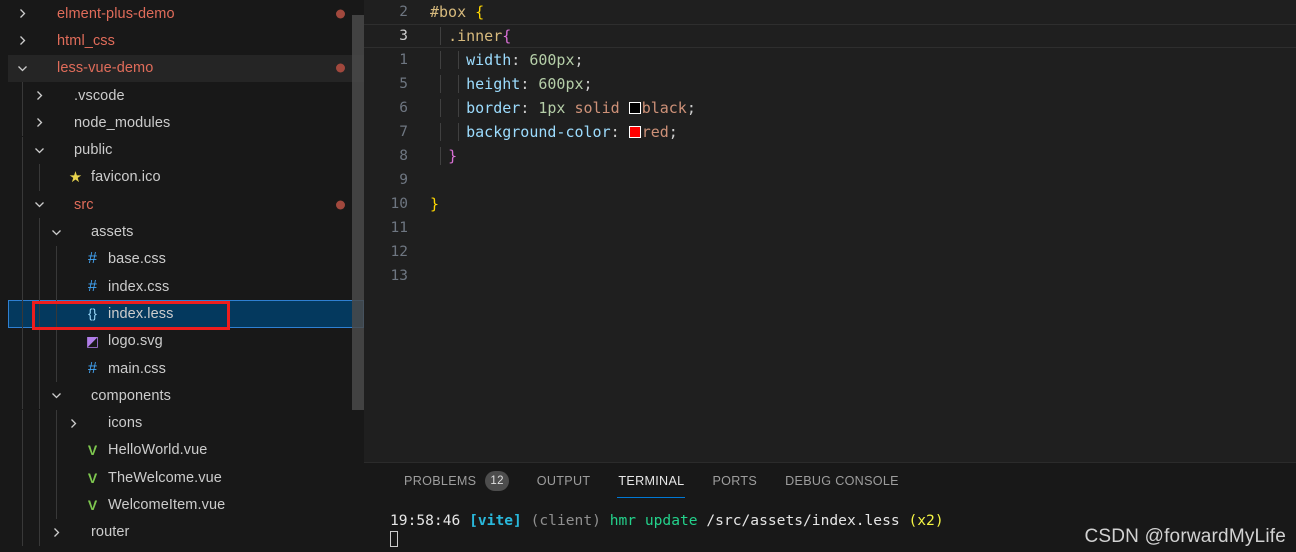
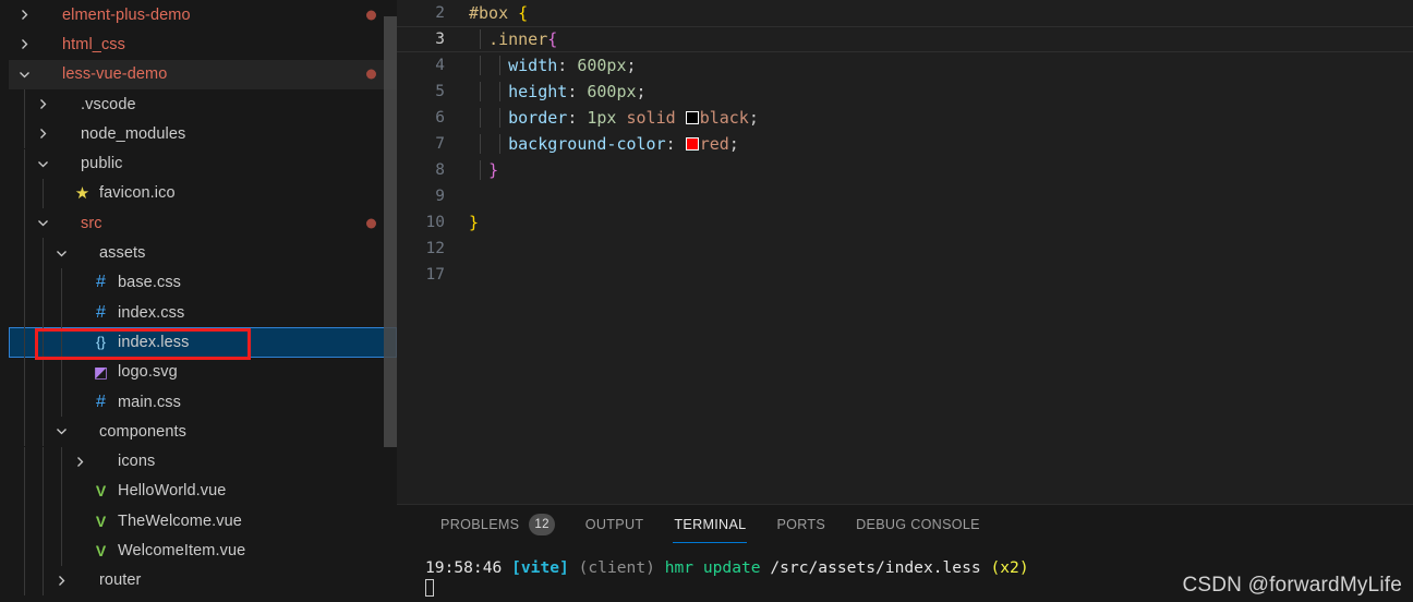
  elment-plus-demo
  html_css
  less-vue-demo
  .vscode
  node_modules
  public
  ★
  favicon.ico
  src
  assets
  #
  base.css
  #
  index.css
  {}
  index.less
  ◩
  logo.svg
  #
  main.css
  components
  icons
  V
  HelloWorld.vue
  V
  TheWelcome.vue
  V
  WelcomeItem.vue
  router
  2
  #box {
  3
  .inner{
- 1
+ 4
  width: 600px;
  5
  height: 600px;
  6
  border: 1px solid black;
  7
  background-color: red;
  8
  }
  9
  10
  }
- 11
  12
- 13
+ 17
  PROBLEMS
  12
  OUTPUT
  TERMINAL
  PORTS
  DEBUG CONSOLE
  19:58:46 [vite] (client) hmr update /src/assets/index.less (x2)
  CSDN @forwardMyLife
